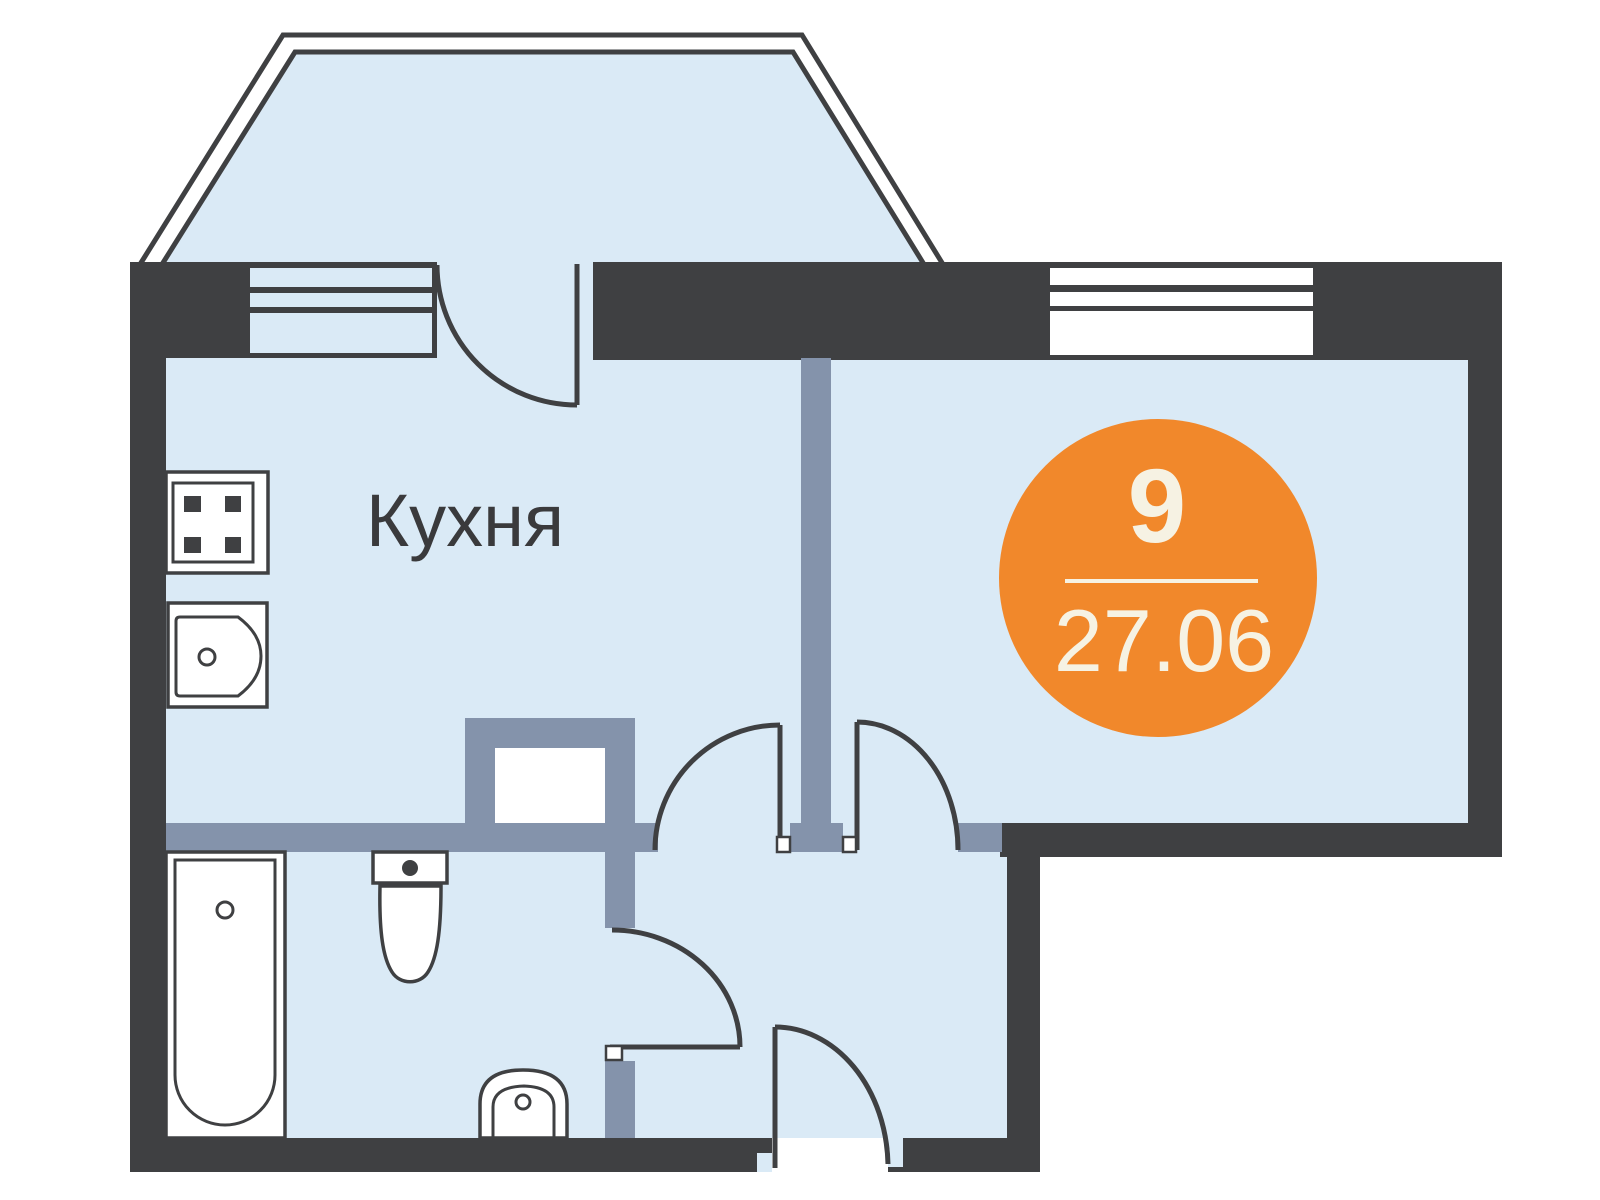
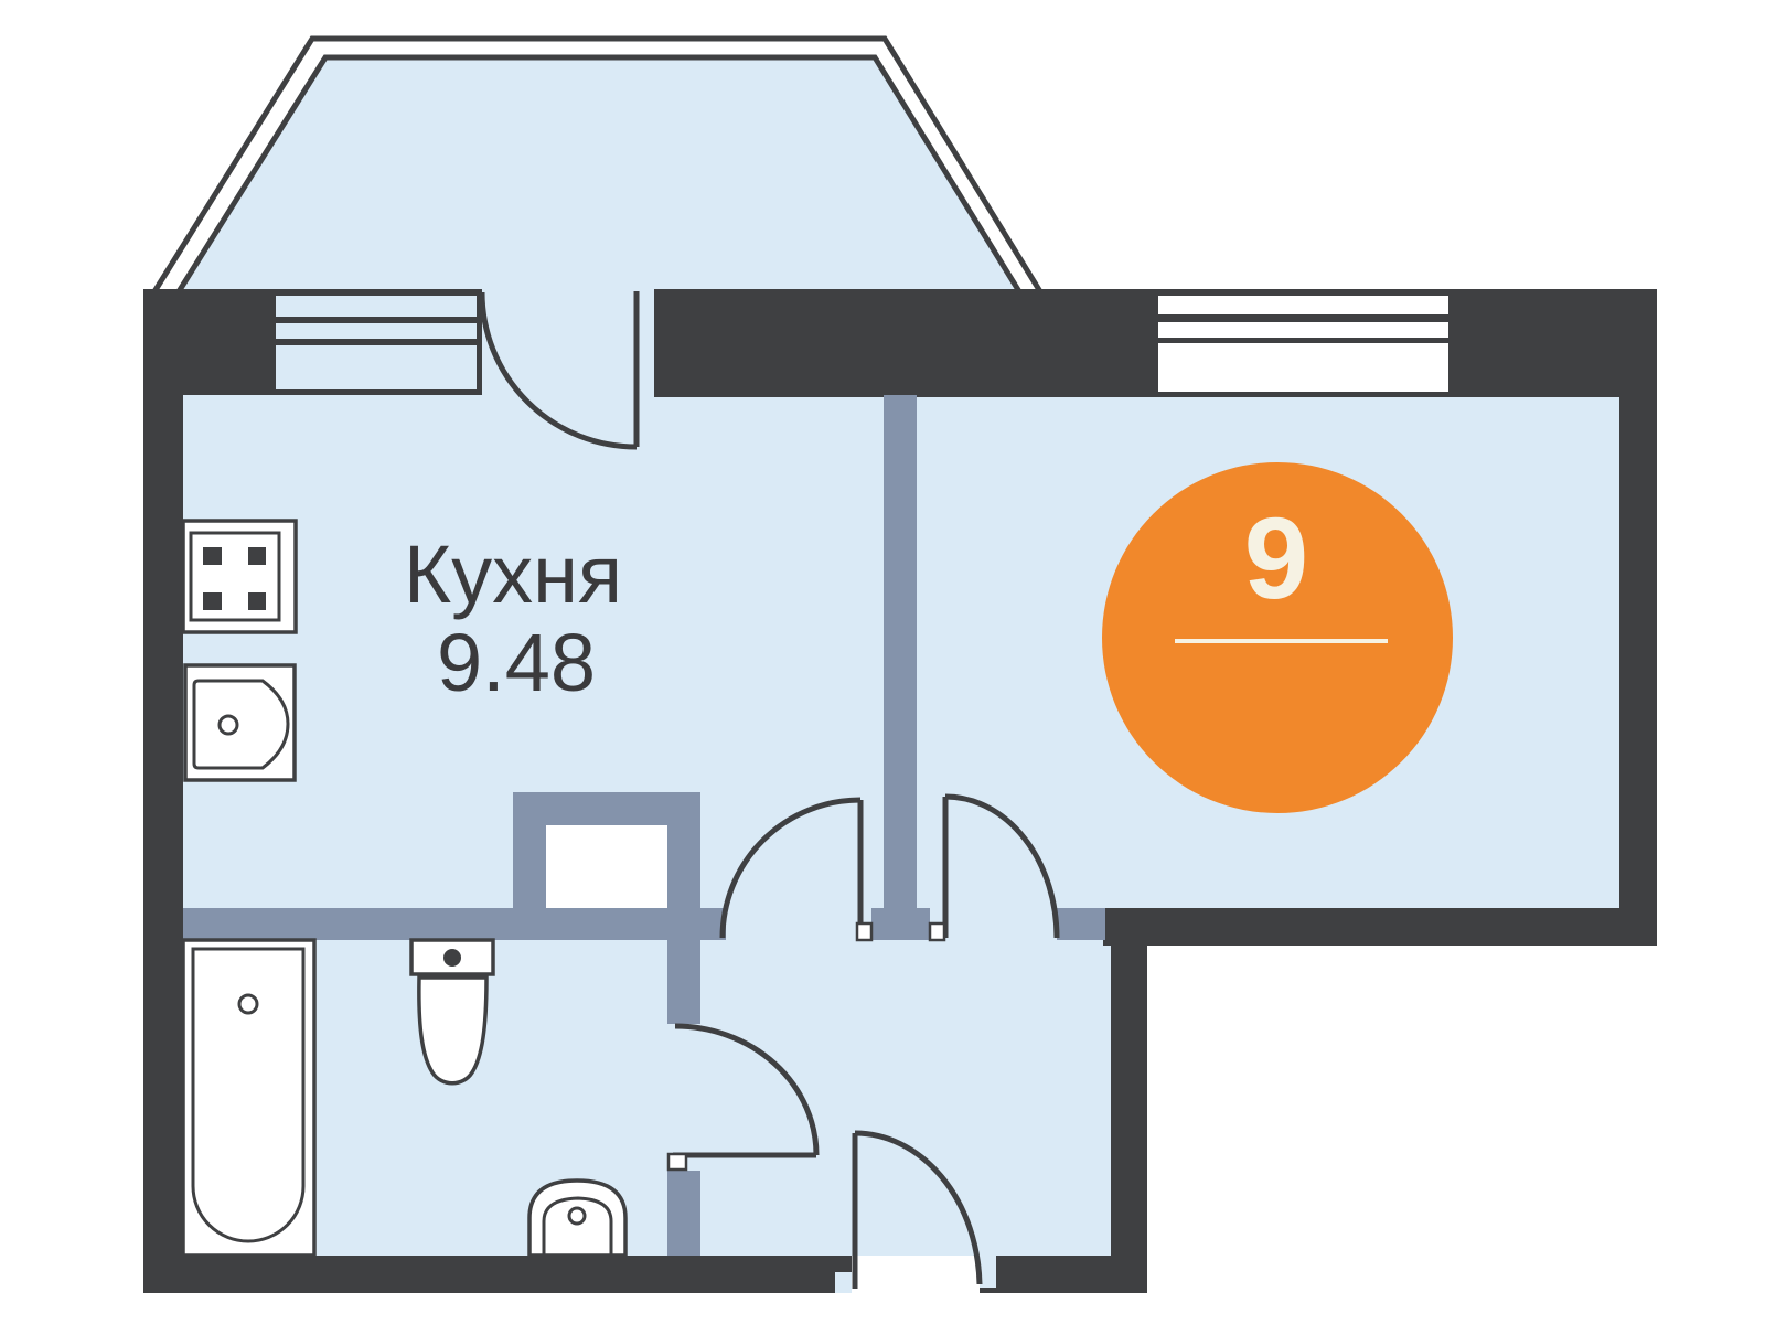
  Кухня
+ 9.48
  9
- 27.06
